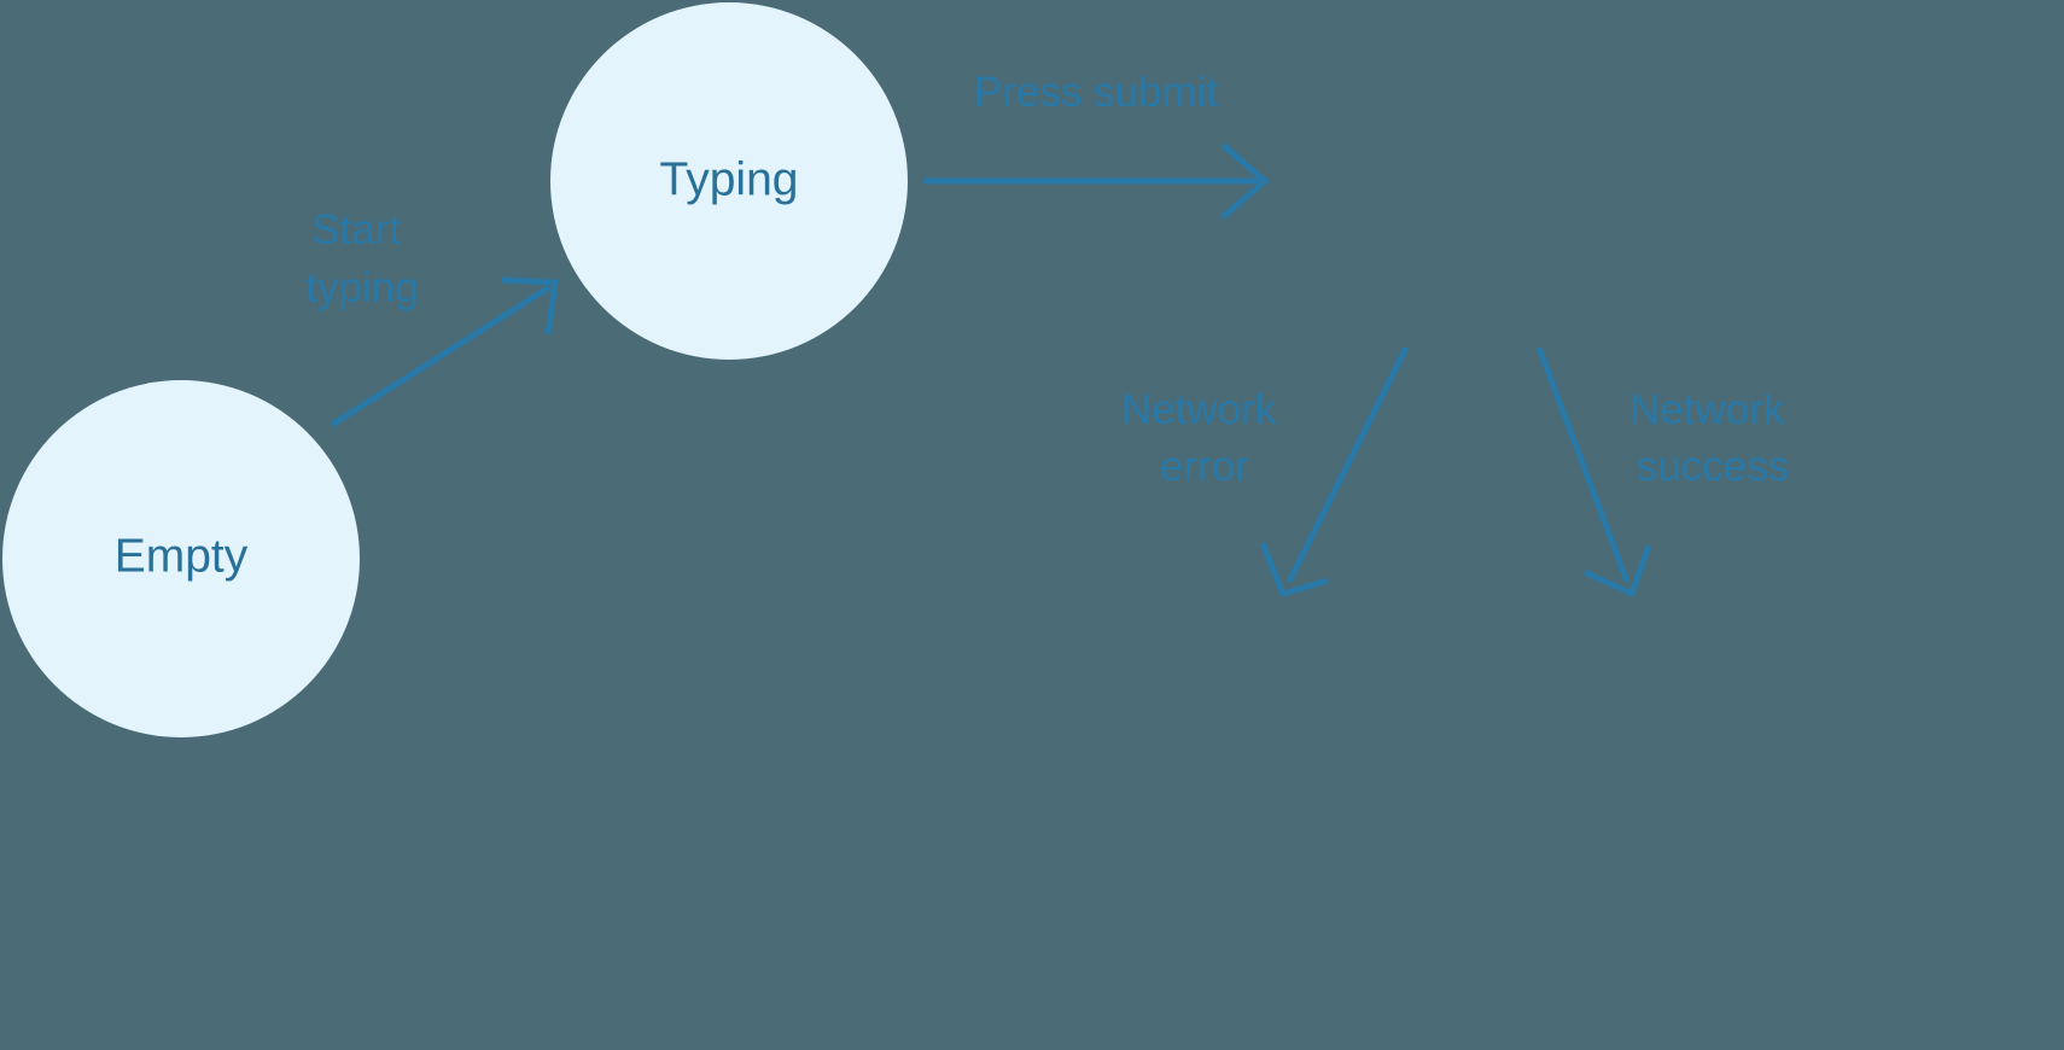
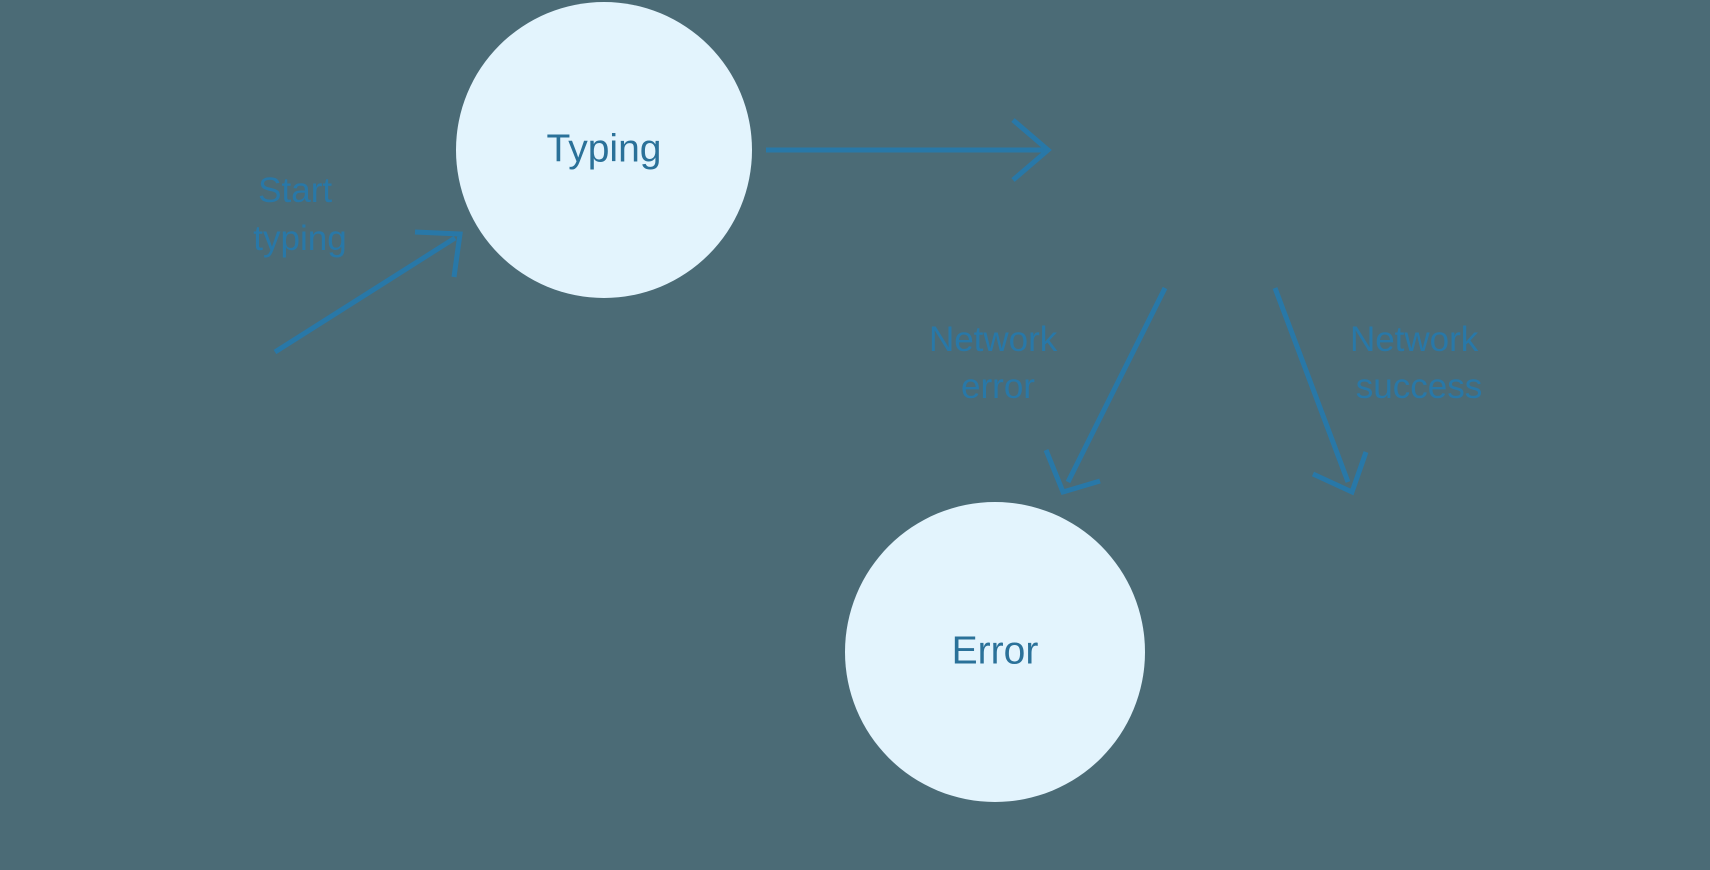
  Start typing
- Press submit
  Network error
  Network success
- Empty
  Typing
+ Error
